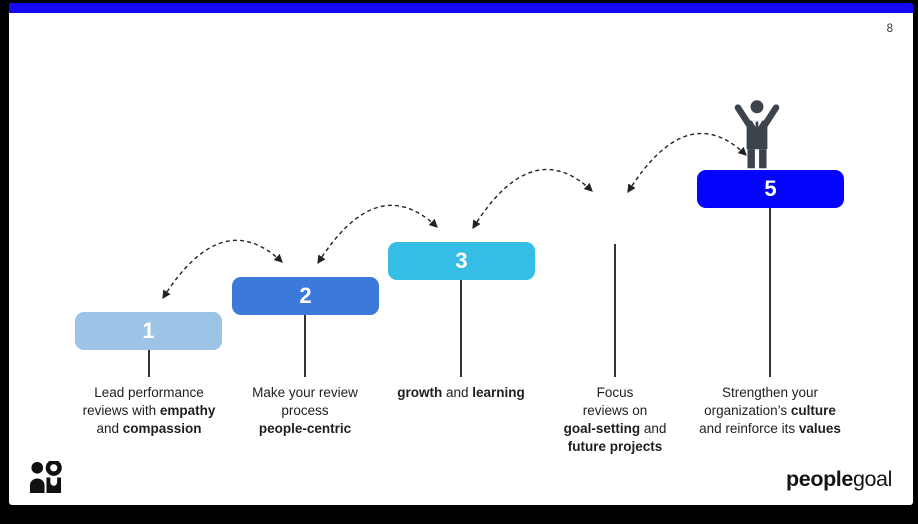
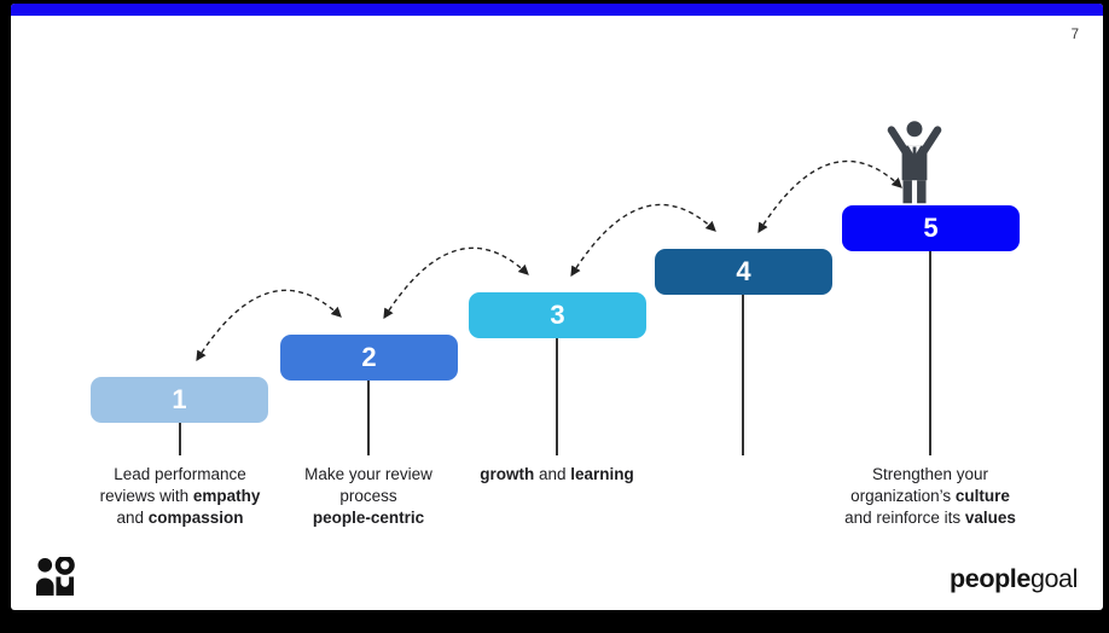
- 8
+ 7
  1
  2
  3
+ 4
  5
  Lead performance
  reviews with empathy
  and compassion
  Make your review
  process
  people-centric
  growth and learning
- Focus
- reviews on
- goal-setting and
- future projects
  Strengthen your
  organization’s culture
  and reinforce its values
  peoplegoal
